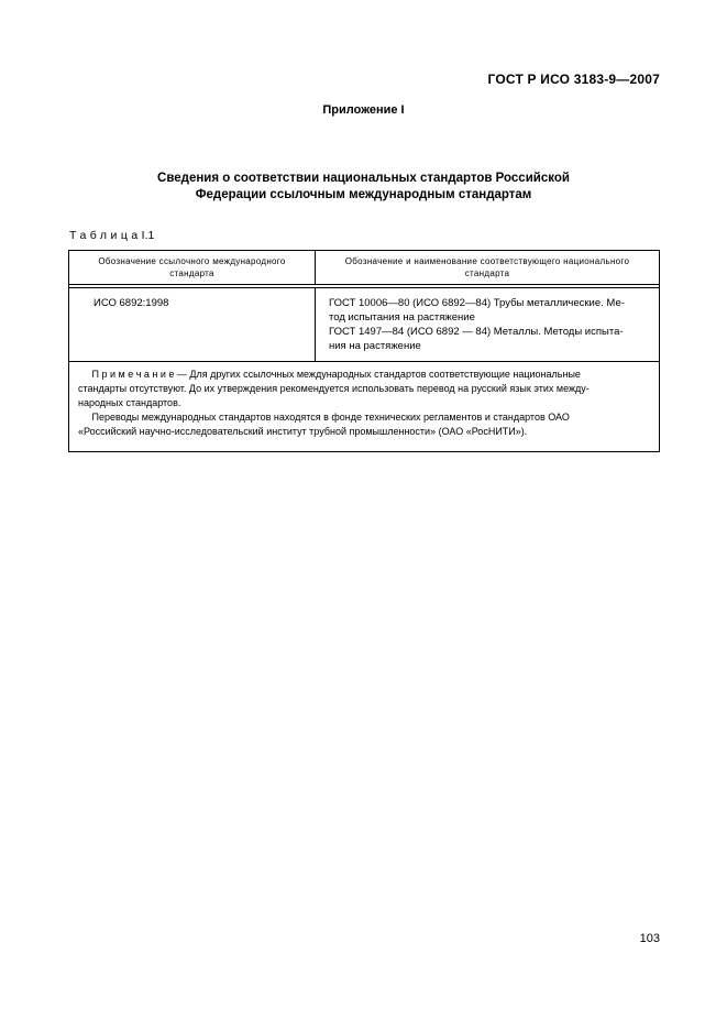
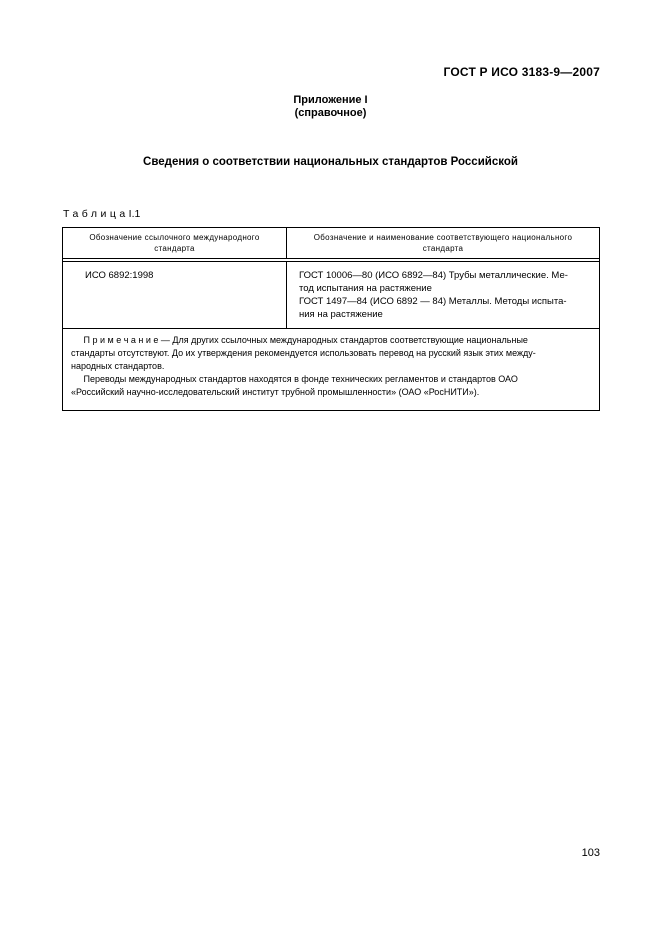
  ГОСТ Р ИСО 3183-9—2007
  Приложение I
+ (справочное)
  Сведения о соответствии национальных стандартов Российской
- Федерации ссылочным международным стандартам
  ТаблицаI.1
  Обозначение ссылочного международного
  стандарта
  Обозначение и наименование соответствующего национального
  стандарта
  ИСО 6892:1998
  ГОСТ 10006—80 (ИСО 6892—84) Трубы металлические. Ме-
  тод испытания на растяжение
  ГОСТ 1497—84 (ИСО 6892 — 84) Металлы. Методы испыта-
  ния на растяжение
  П р и м е ч а н и е — Для других ссылочных международных стандартов соответствующие национальные
  стандарты отсутствуют. До их утверждения рекомендуется использовать перевод на русский язык этих между-
  народных стандартов.
  Переводы международных стандартов находятся в фонде технических регламентов и стандартов ОАО
  «Российский научно-исследовательский институт трубной промышленности» (ОАО «РосНИТИ»).
  103
